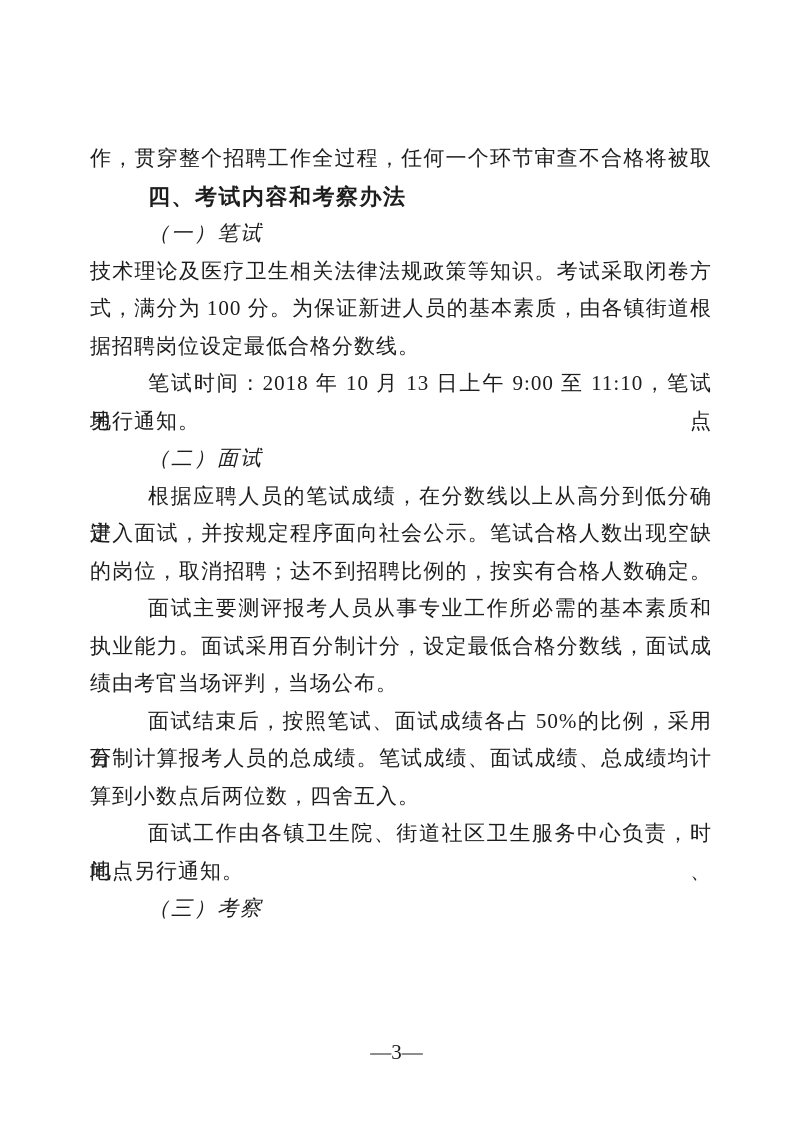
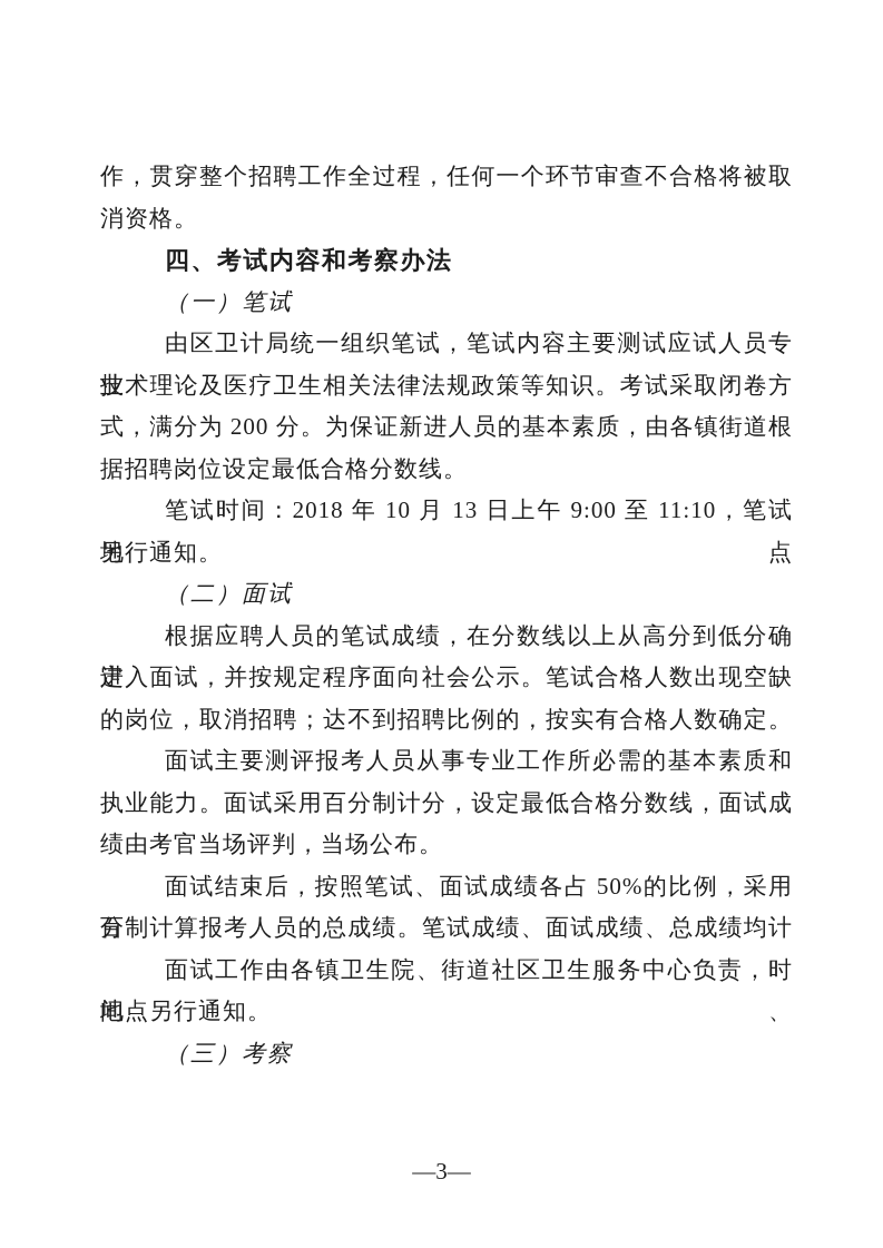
  作，贯穿整个招聘工作全过程，任何一个环节审查不合格将被取
+ 消资格。
  四、考试内容和考察办法
  （一）笔试
+ 由区卫计局统一组织笔试，笔试内容主要测试应试人员专业
  技术理论及医疗卫生相关法律法规政策等知识。考试采取闭卷方
- 式，满分为 100 分。为保证新进人员的基本素质，由各镇街道根
+ 式，满分为 200 分。为保证新进人员的基本素质，由各镇街道根
  据招聘岗位设定最低合格分数线。
  笔试时间：2018 年 10 月 13 日上午 9:00 至 11:10，笔试地点
  另行通知。
  （二）面试
  根据应聘人员的笔试成绩，在分数线以上从高分到低分确定
  进入面试，并按规定程序面向社会公示。笔试合格人数出现空缺
  的岗位，取消招聘；达不到招聘比例的，按实有合格人数确定。
  面试主要测评报考人员从事专业工作所必需的基本素质和
  执业能力。面试采用百分制计分，设定最低合格分数线，面试成
  绩由考官当场评判，当场公布。
  面试结束后，按照笔试、面试成绩各占 50%的比例，采用百
  分制计算报考人员的总成绩。笔试成绩、面试成绩、总成绩均计
- 算到小数点后两位数，四舍五入。
  面试工作由各镇卫生院、街道社区卫生服务中心负责，时间、
  地点另行通知。
  （三）考察
  —3—
